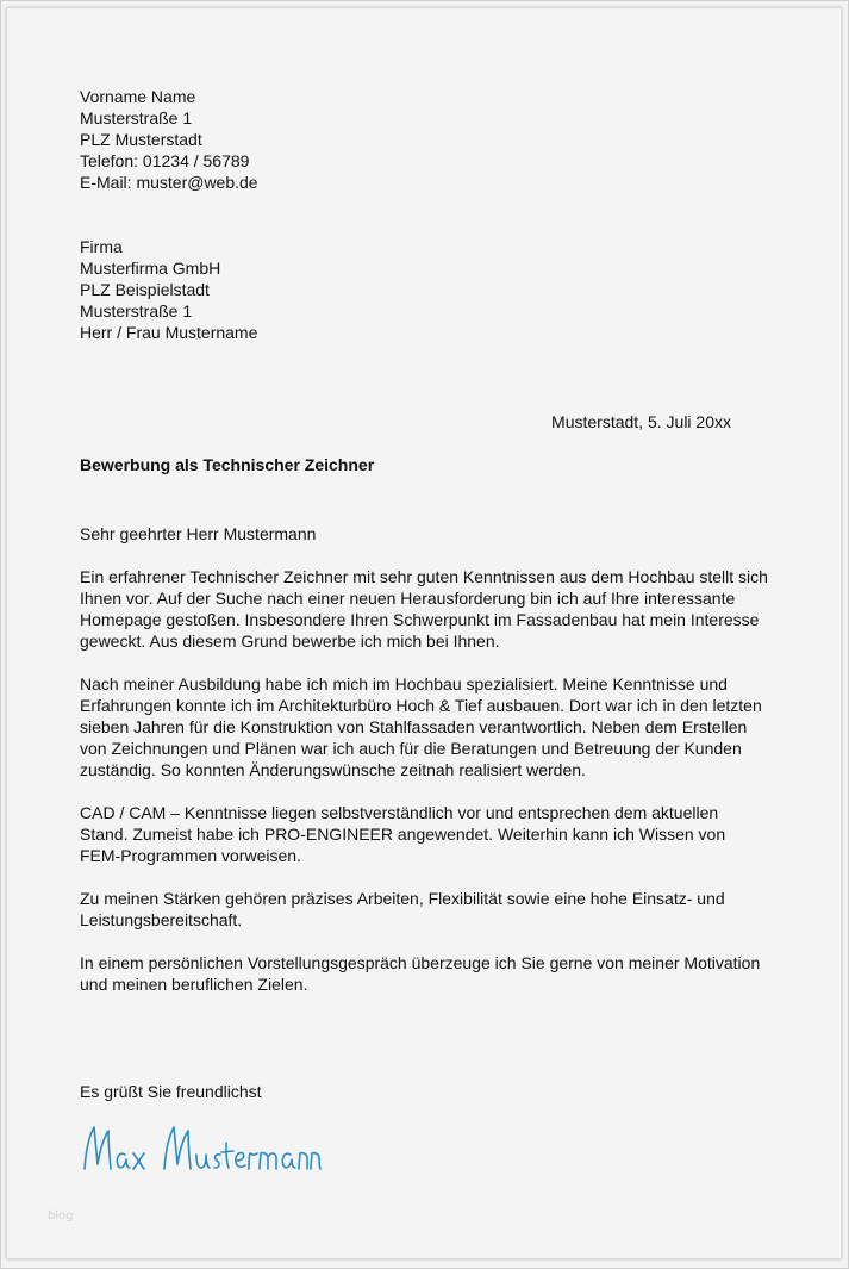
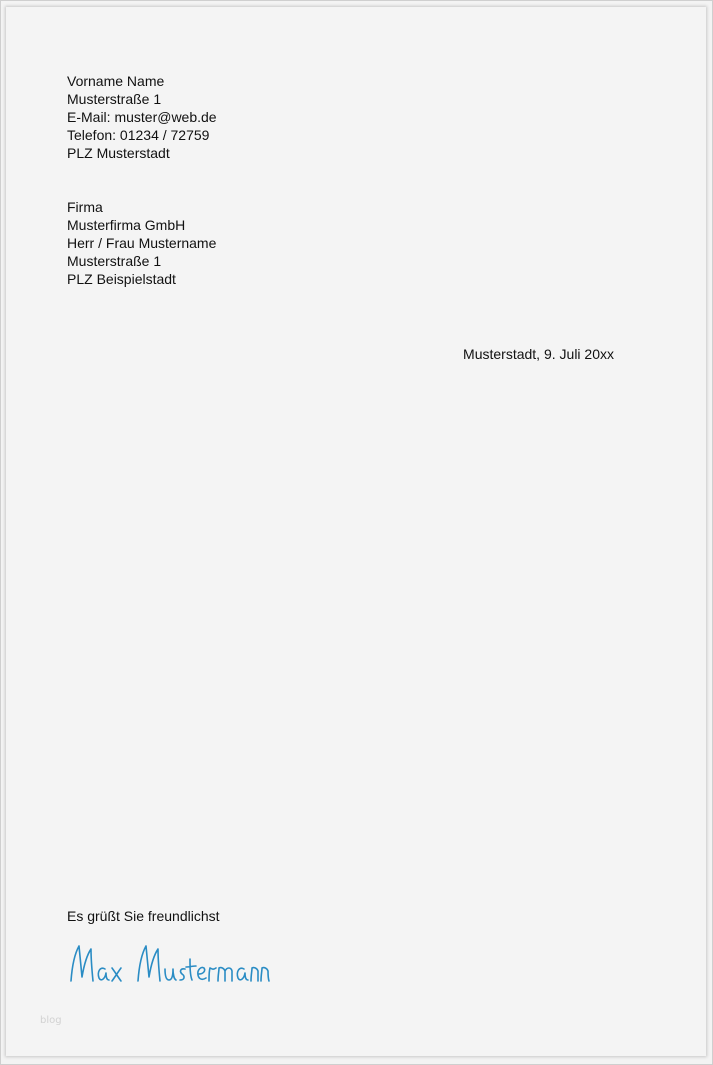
  Vorname Name
  Musterstraße 1
- PLZ Musterstadt
+ E-Mail: muster@web.de
- Telefon: 01234 / 56789
+ Telefon: 01234 / 72759
- E-Mail: muster@web.de
+ PLZ Musterstadt
  Firma
  Musterfirma GmbH
- PLZ Beispielstadt
+ Herr / Frau Mustername
  Musterstraße 1
- Herr / Frau Mustername
+ PLZ Beispielstadt
- Musterstadt, 5. Juli 20xx
+ Musterstadt, 9. Juli 20xx
- Bewerbung als Technischer Zeichner
- Sehr geehrter Herr Mustermann
- Ein erfahrener Technischer Zeichner mit sehr guten Kenntnissen aus dem Hochbau stellt sich Ihnen vor. Auf der Suche nach einer neuen Herausforderung bin ich auf Ihre interessante Homepage gestoßen. Insbesondere Ihren Schwerpunkt im Fassadenbau hat mein Interesse geweckt. Aus diesem Grund bewerbe ich mich bei Ihnen.
- Nach meiner Ausbildung habe ich mich im Hochbau spezialisiert. Meine Kenntnisse und Erfahrungen konnte ich im Architekturbüro Hoch & Tief ausbauen. Dort war ich in den letzten sieben Jahren für die Konstruktion von Stahlfassaden verantwortlich. Neben dem Erstellen von Zeichnungen und Plänen war ich auch für die Beratungen und Betreuung der Kunden zuständig. So konnten Änderungswünsche zeitnah realisiert werden.
- CAD / CAM – Kenntnisse liegen selbstverständlich vor und entsprechen dem aktuellen Stand. Zumeist habe ich PRO-ENGINEER angewendet. Weiterhin kann ich Wissen von FEM-Programmen vorweisen.
- Zu meinen Stärken gehören präzises Arbeiten, Flexibilität sowie eine hohe Einsatz- und Leistungsbereitschaft.
- In einem persönlichen Vorstellungsgespräch überzeuge ich Sie gerne von meiner Motivation und meinen beruflichen Zielen.
  Es grüßt Sie freundlichst
  blog
